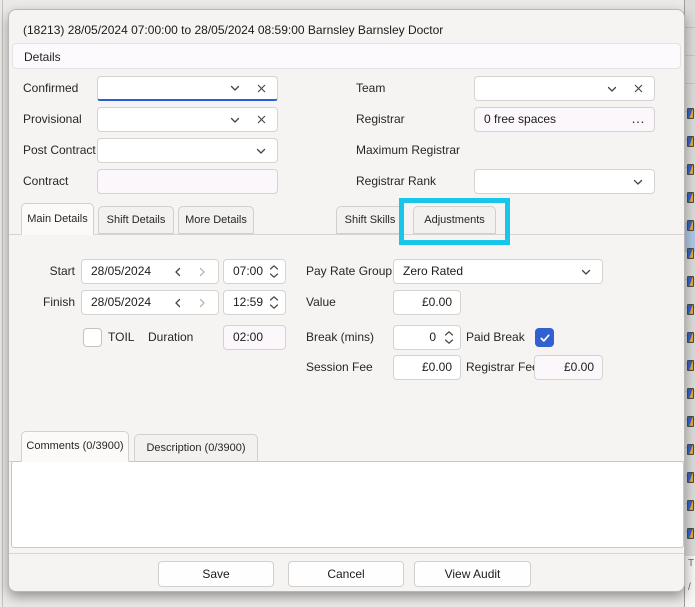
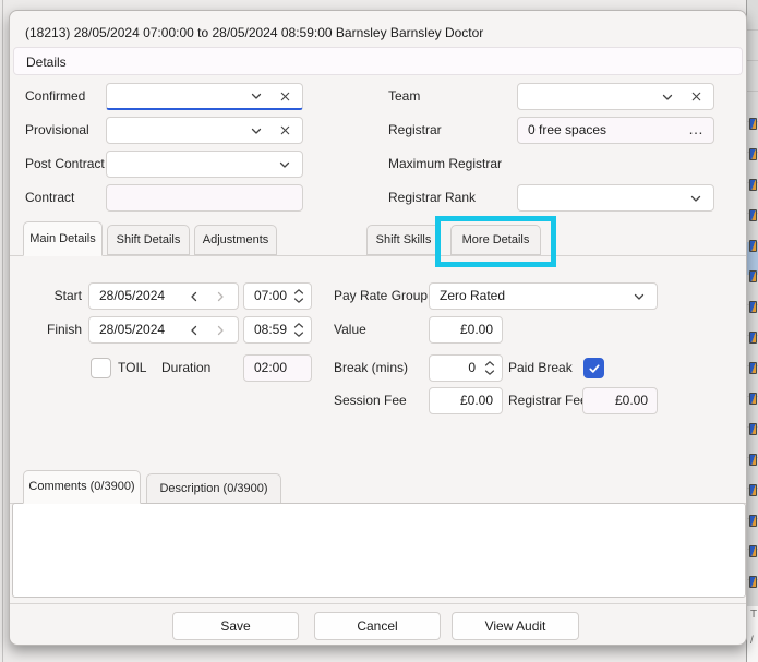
  T
  /
  (18213) 28/05/2024 07:00:00 to 28/05/2024 08:59:00 Barnsley Barnsley Doctor
  Details
  Confirmed
  Provisional
  Post Contract
  Contract
  Team
  Registrar
  0 free spaces
  …
  Maximum Registrar
  Registrar Rank
  Main Details
  Shift Details
- More Details
+ Adjustments
  Shift Skills
- Adjustments
+ More Details
  Start
  28/05/2024
  07:00
  Finish
  28/05/2024
- 12:59
+ 08:59
  TOIL
  Duration
  02:00
  Pay Rate Group
  Zero Rated
  Value
  £0.00
  Break (mins)
  0
  Paid Break
  Session Fee
  £0.00
  Registrar Fe
  £0.00
  Comments (0/3900)
  Description (0/3900)
  Save
  Cancel
  View Audit
